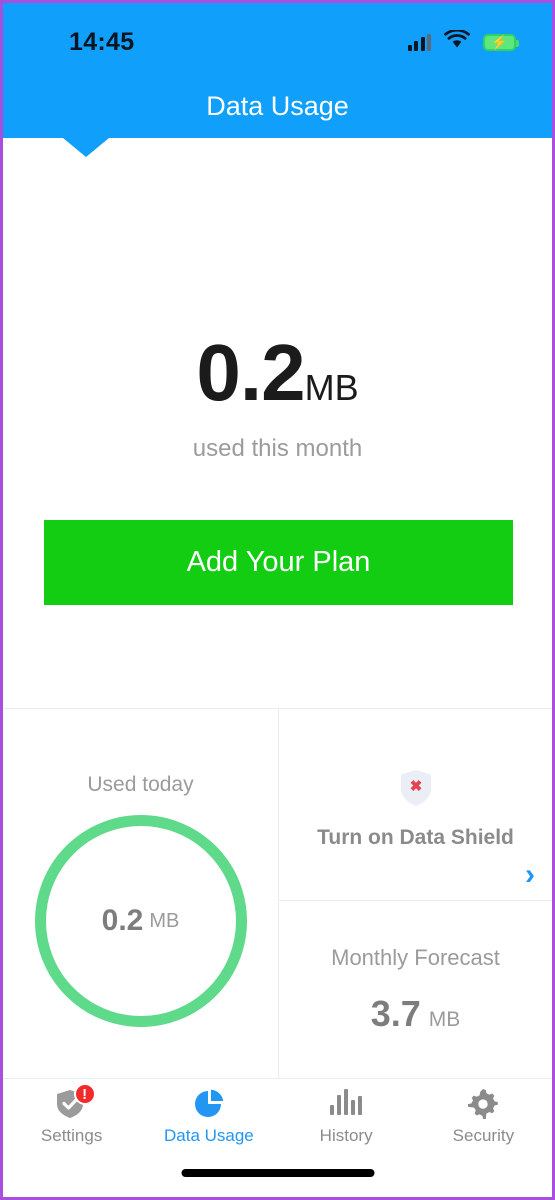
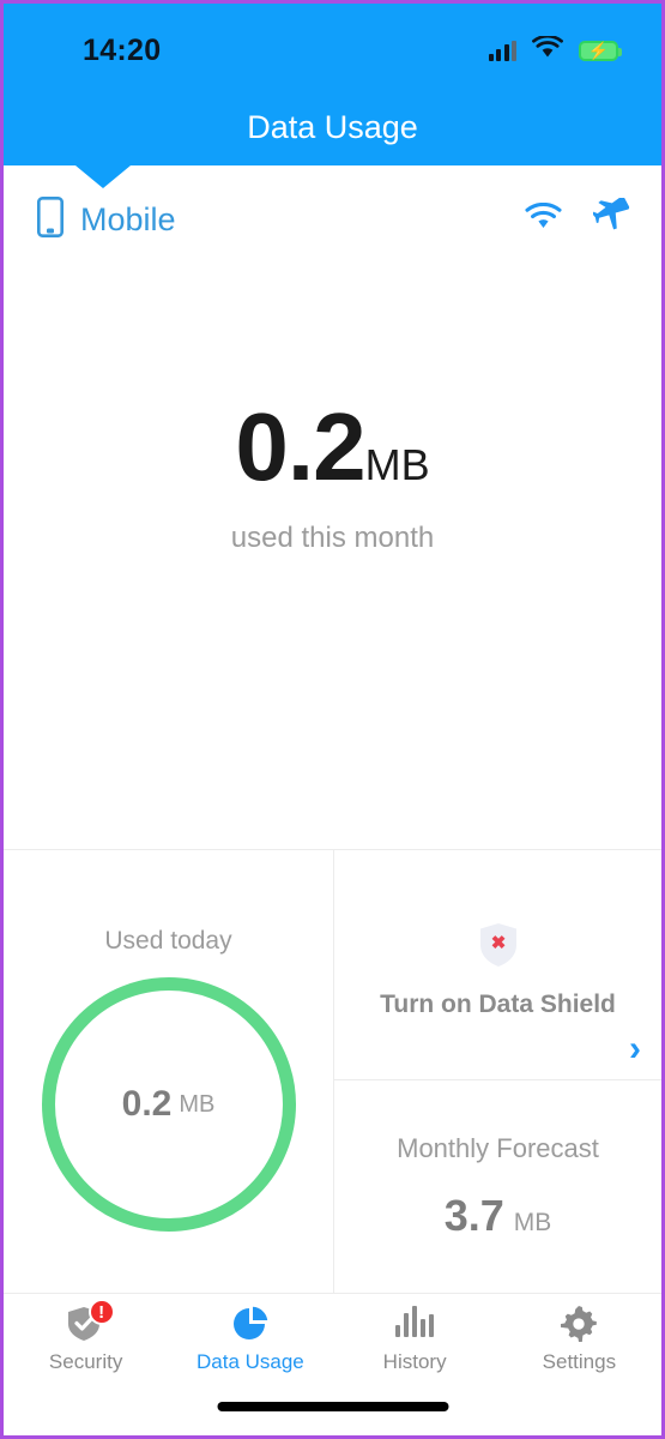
- 14:45
+ 14:20
  ⚡
  Data Usage
+ Mobile
  0.2MB
  used this month
- Add Your Plan
  Used today
  0.2
  MB
  ✖
  Turn on Data Shield
  ›
  Monthly Forecast
  3.7
  MB
  !
- Settings
+ Security
  Data Usage
  History
- Security
+ Settings
